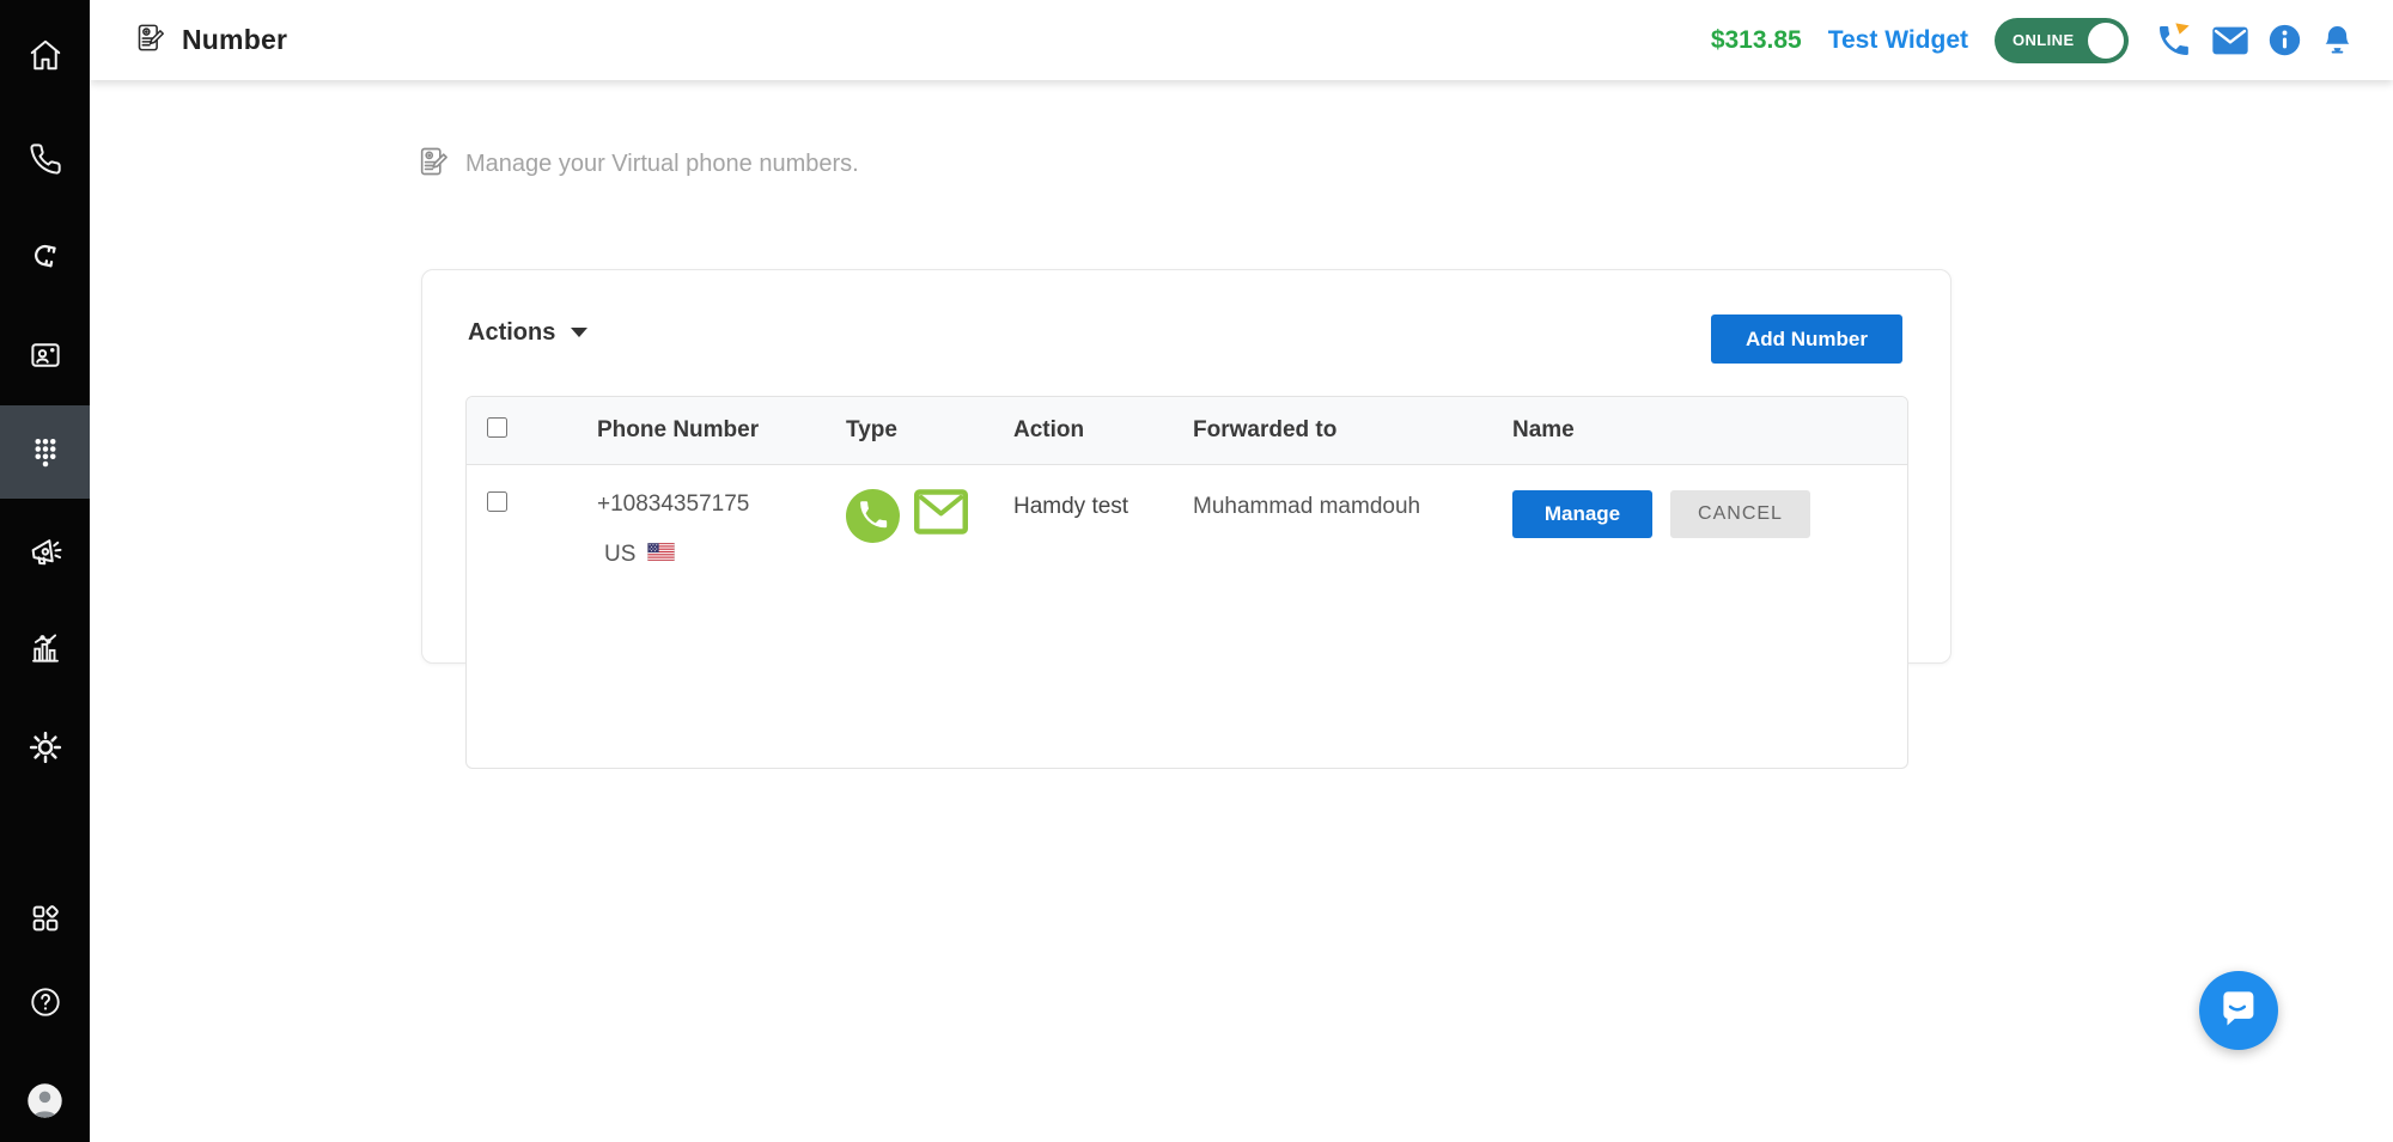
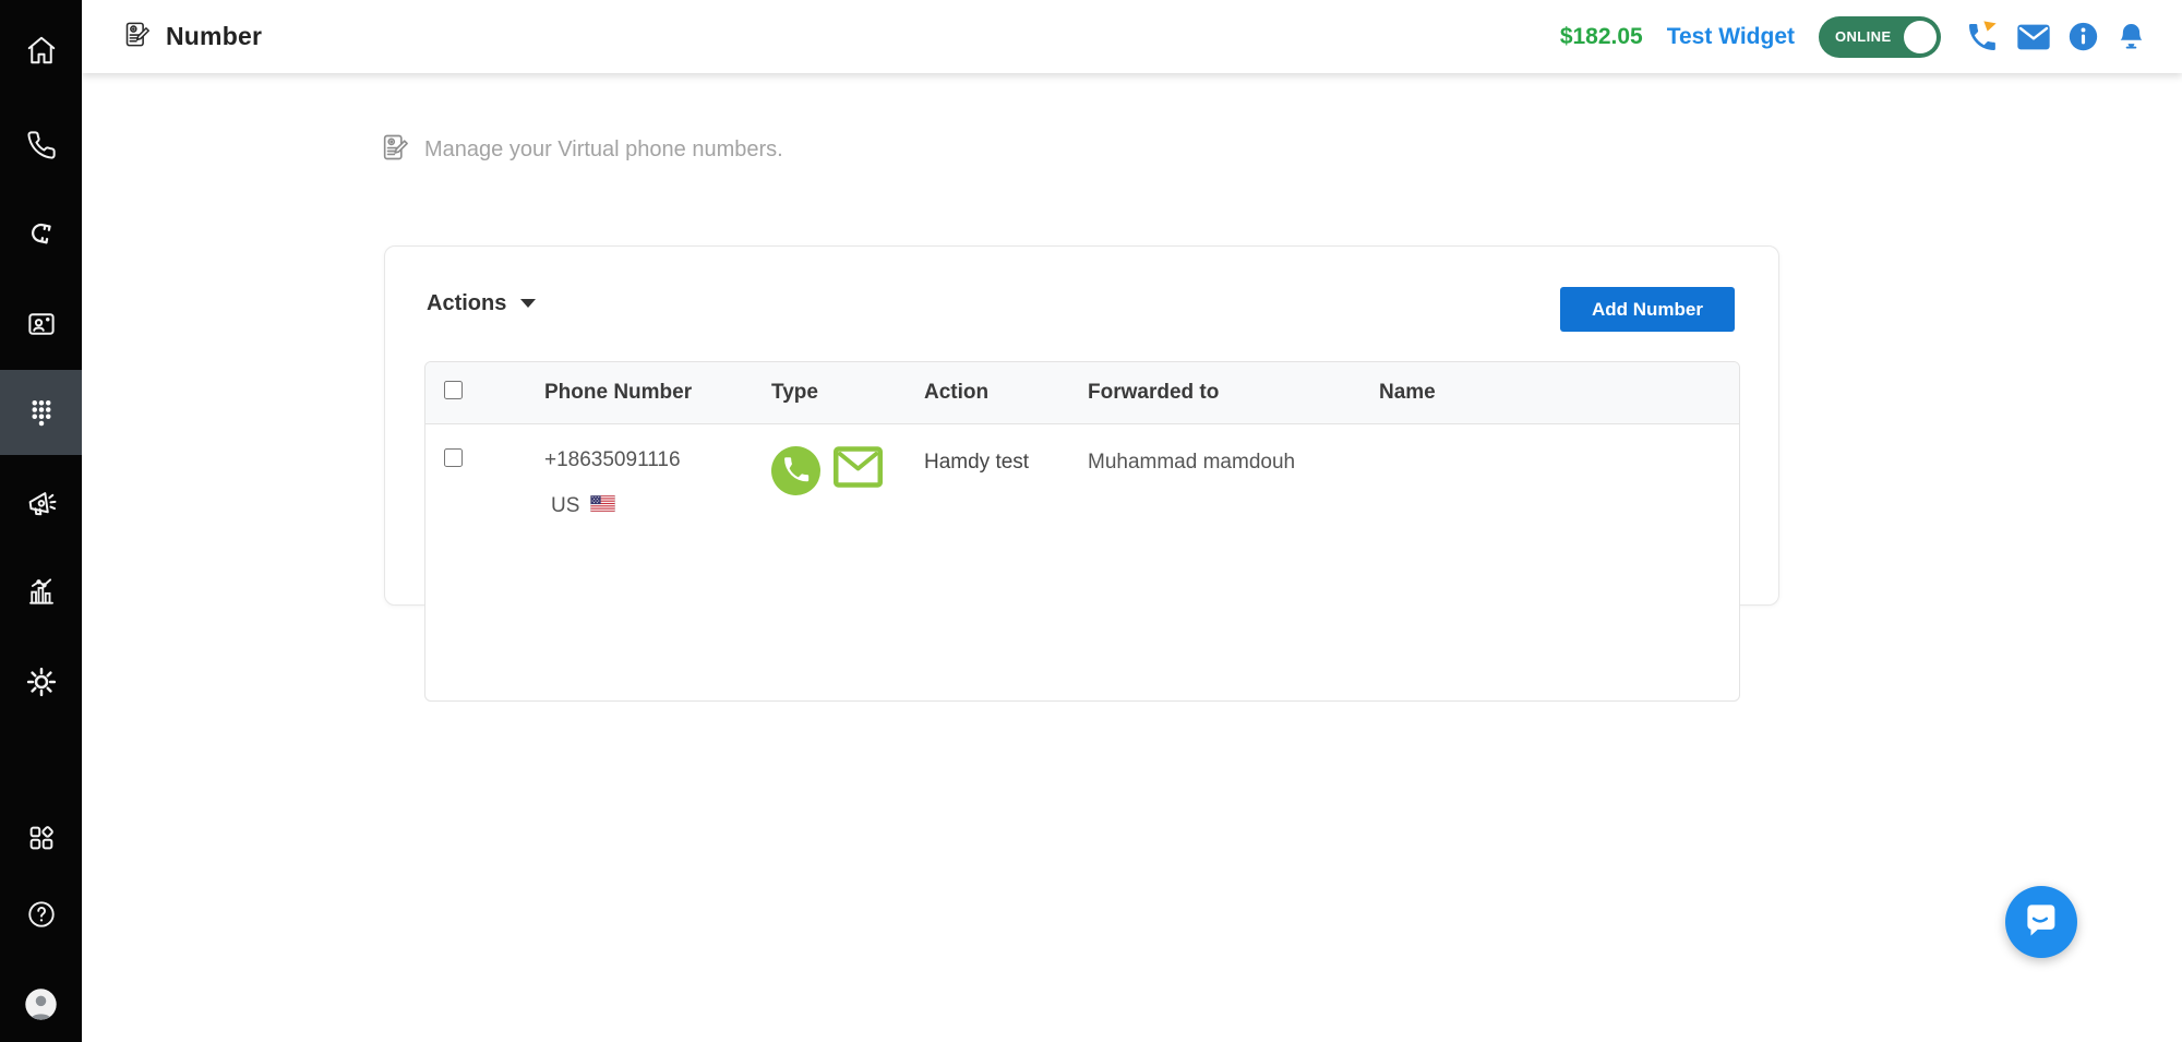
  Number
- $313.85
+ $182.05
  Test Widget
  ONLINE
  Manage your Virtual phone numbers.
  Actions
  Add Number
  Phone Number
  Type
  Action
  Forwarded to
  Name
- +10834357175
+ +18635091116
  US
  Hamdy test
  Muhammad mamdouh
- Manage
- CANCEL
